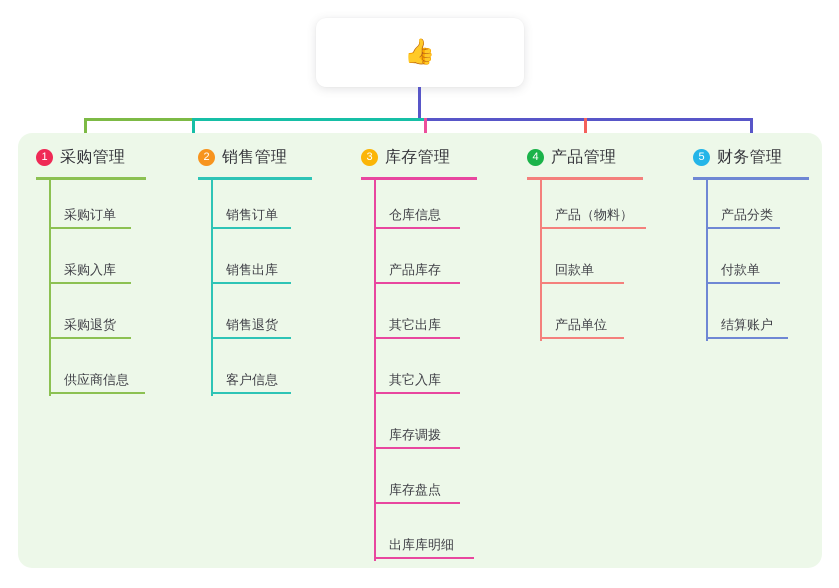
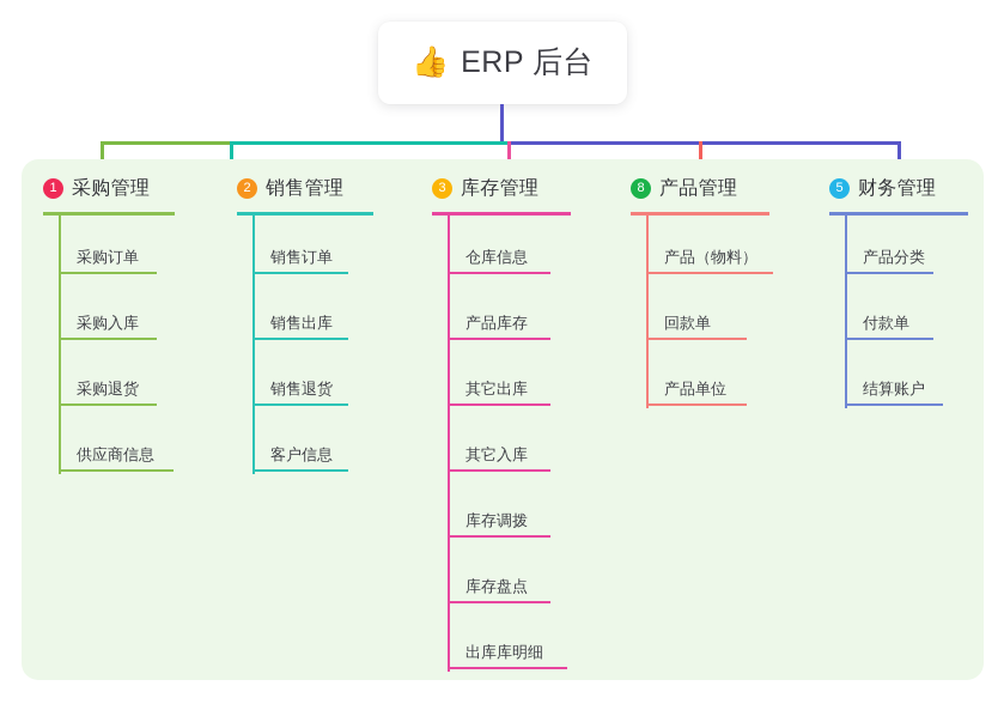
  👍
+ ERP 后台
  1
  采购管理
  采购订单
  采购入库
  采购退货
  供应商信息
  2
  销售管理
  销售订单
  销售出库
  销售退货
  客户信息
  3
  库存管理
  仓库信息
  产品库存
  其它出库
  其它入库
  库存调拨
  库存盘点
  出库库明细
- 4
+ 8
  产品管理
  产品（物料）
  回款单
  产品单位
  5
  财务管理
  产品分类
  付款单
  结算账户
